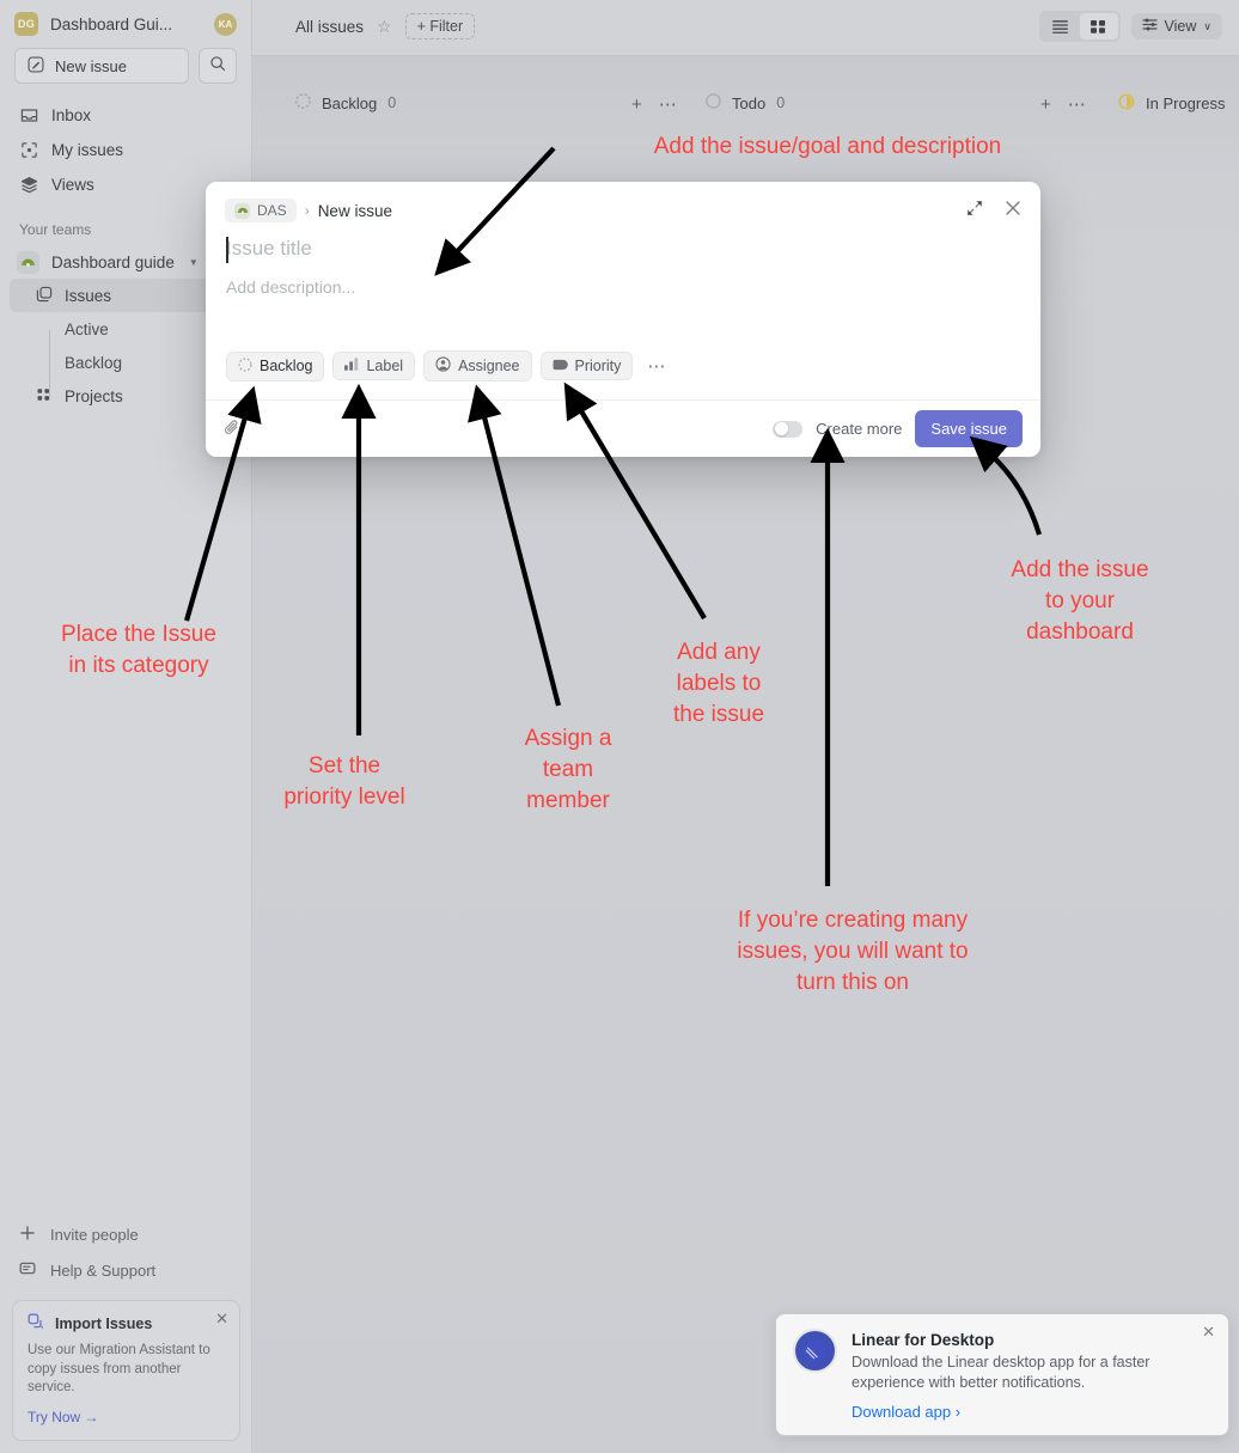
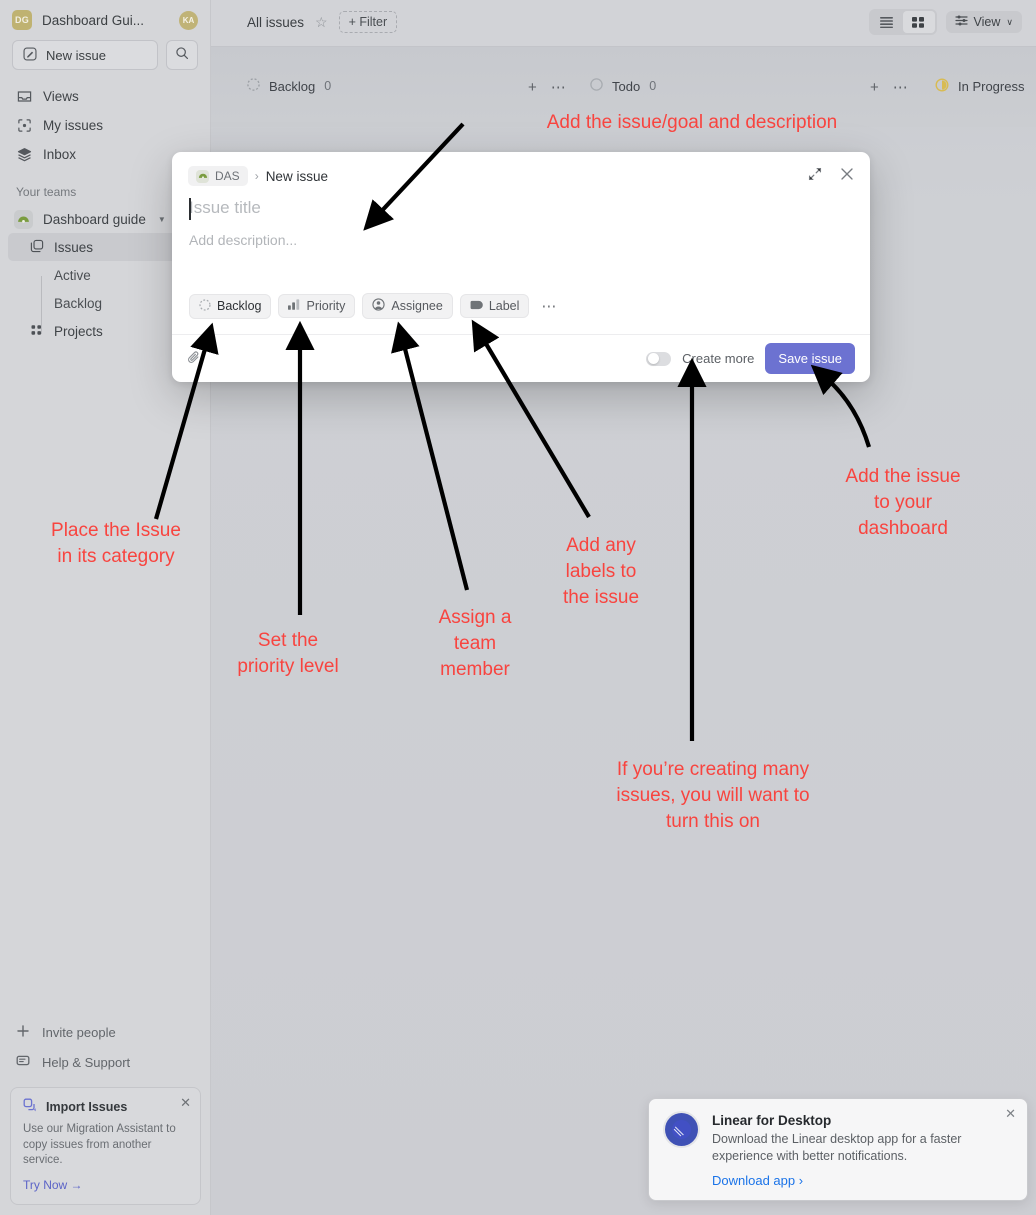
  All issues
  ☆
  + Filter
  View
  ∨
  Backlog
  0
  +
  ⋯
  Todo
  0
  +
  ⋯
  In Progress
  DG
  Dashboard Gui...
  KA
  New issue
- Inbox
+ Views
  My issues
- Views
+ Inbox
  Your teams
  Dashboard guide
  ▼
  Issues
  Active
  Backlog
  Projects
  Invite people
  Help & Support
  ✕
  Import Issues
  Use our Migration Assistant to copy issues from another service.
  Try Now →
  DAS
  ›
  New issue
  Issue title
  Add description...
  Backlog
- Label
+ Priority
  Assignee
- Priority
+ Label
  ⋯
  Create more
  Save issue
  ✕
  Linear for Desktop
  Download the Linear desktop app for a faster experience with better notifications.
  Download app ›
  Add the issue/goal and description
  Place the Issue
  in its category
  Set the
  priority level
  Assign a
  team
  member
  Add any
  labels to
  the issue
  If you’re creating many
  issues, you will want to
  turn this on
  Add the issue
  to your
  dashboard
